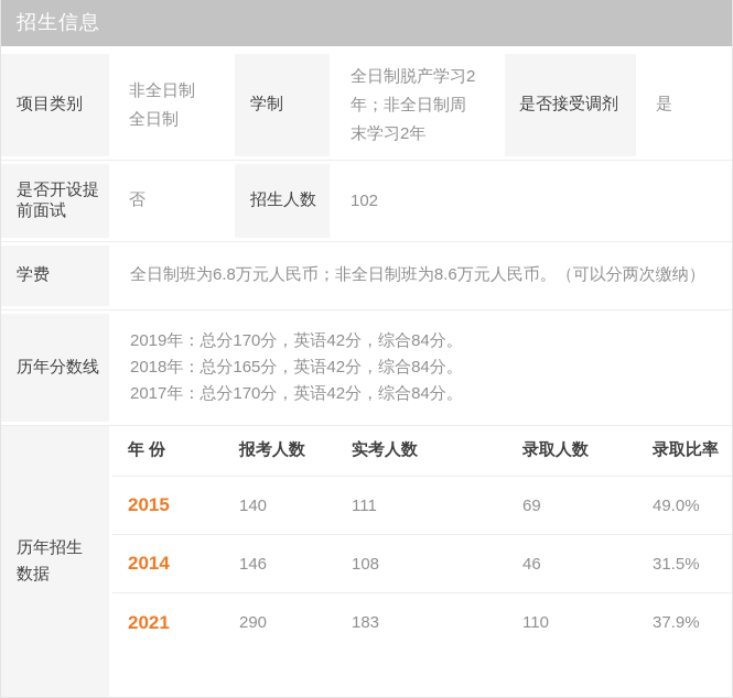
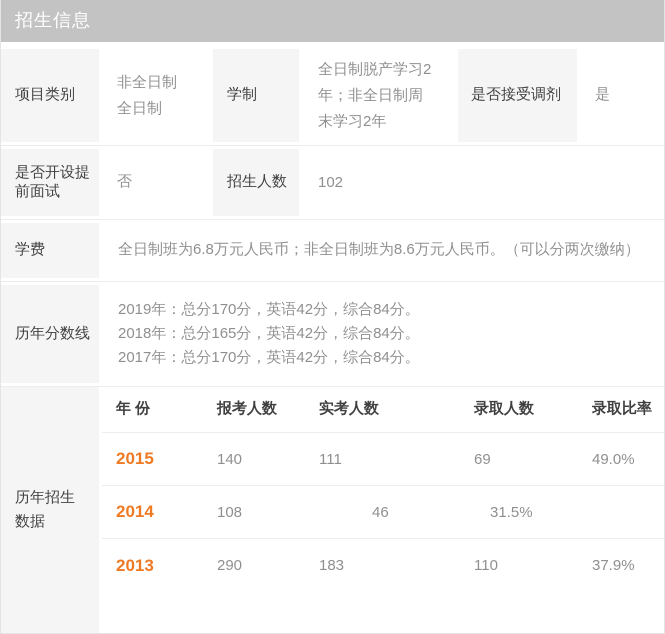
  招生信息
  项目类别
  非全日制
  全日制
  学制
  全日制脱产学习2年；非全日制周末学习2年
  是否接受调剂
  是
  是否开设提前面试
  否
  招生人数
  102
  学费
  全日制班为6.8万元人民币；非全日制班为8.6万元人民币。（可以分两次缴纳）
  历年分数线
  2019年：总分170分，英语42分，综合84分。
  2018年：总分165分，英语42分，综合84分。
  2017年：总分170分，英语42分，综合84分。
  历年招生数据
  年 份
  报考人数
  实考人数
  录取人数
  录取比率
  2015
  140
  111
  69
  49.0%
  2014
- 146
  108
  46
  31.5%
- 2021
+ 2013
  290
  183
  110
  37.9%
